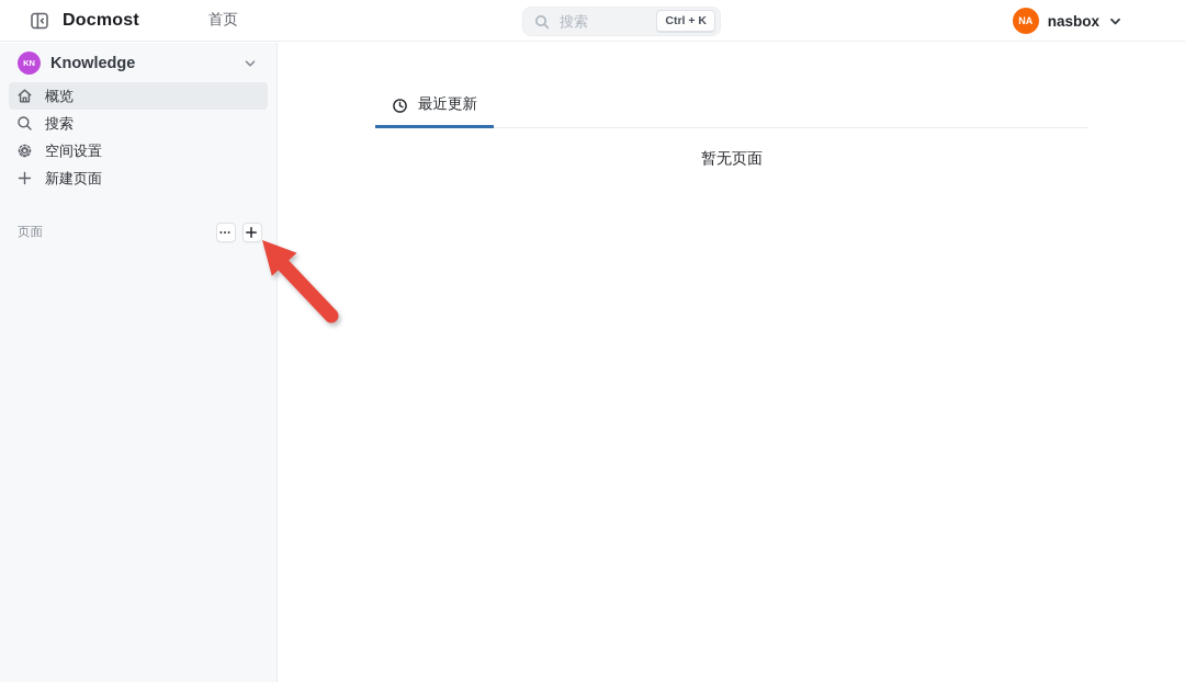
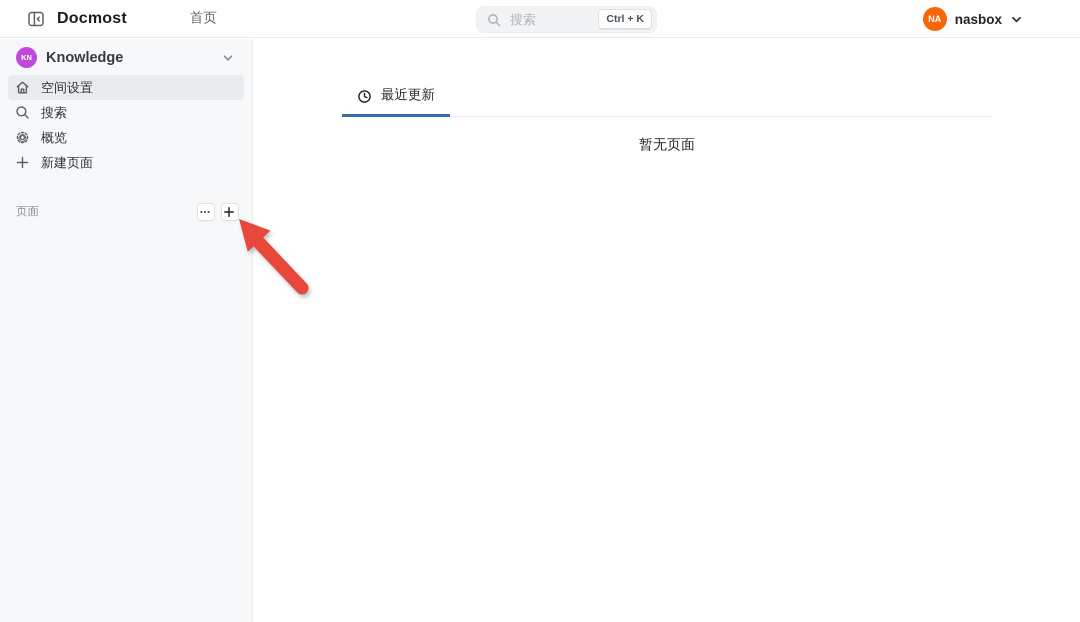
  Docmost
  首页
  搜索
  Ctrl + K
  NA
  nasbox
  KN
  Knowledge
- 概览
+ 空间设置
  搜索
- 空间设置
+ 概览
  新建页面
  页面
  最近更新
  暂无页面
